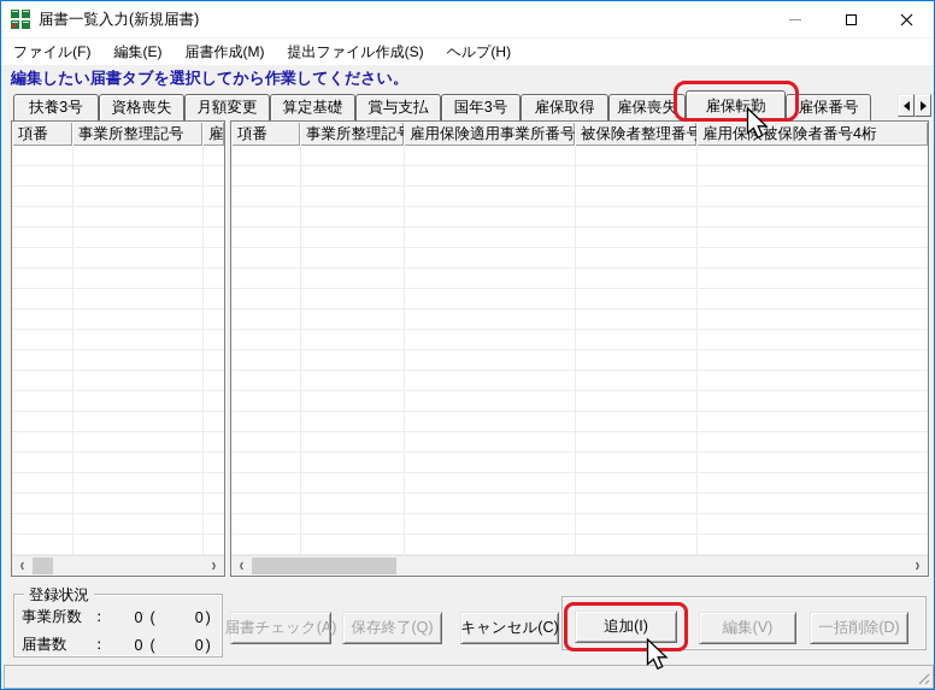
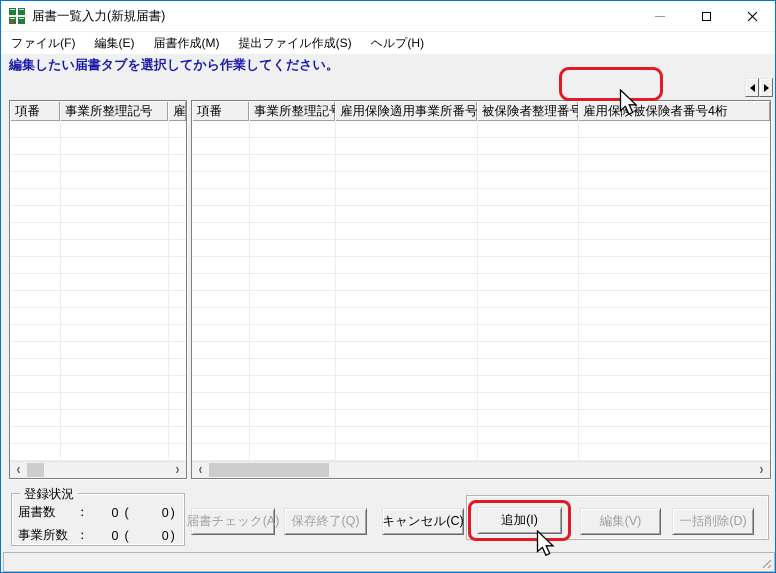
  届書一覧入力(新規届書)
  ファイル(F)
  編集(E)
  届書作成(M)
  提出ファイル作成(S)
  ヘルプ(H)
  編集したい届書タブを選択してから作業してください。
- 扶養3号
- 資格喪失
- 月額変更
- 算定基礎
- 賞与支払
- 国年3号
- 雇保取得
- 雇保喪失
- 雇保転勤
- 雇保番号
  項番
  事業所整理記号
  雇
  ‹
  ›
  項番
  事業所整理記
  雇用保険適用事業所番号
  被保険者整理番号
  雇用保被保険者番号4桁
  ‹
  ›
  登録状況
- 事業所数
+ 届書数
  ：
  0
  (
  0
  )
- 届書数
+ 事業所数
  ：
  0
  (
  0
  )
  届書チェック(A)
  保存終了(Q)
  キャンセル(C)
  追加(I)
  編集(V)
  一括削除(D)
